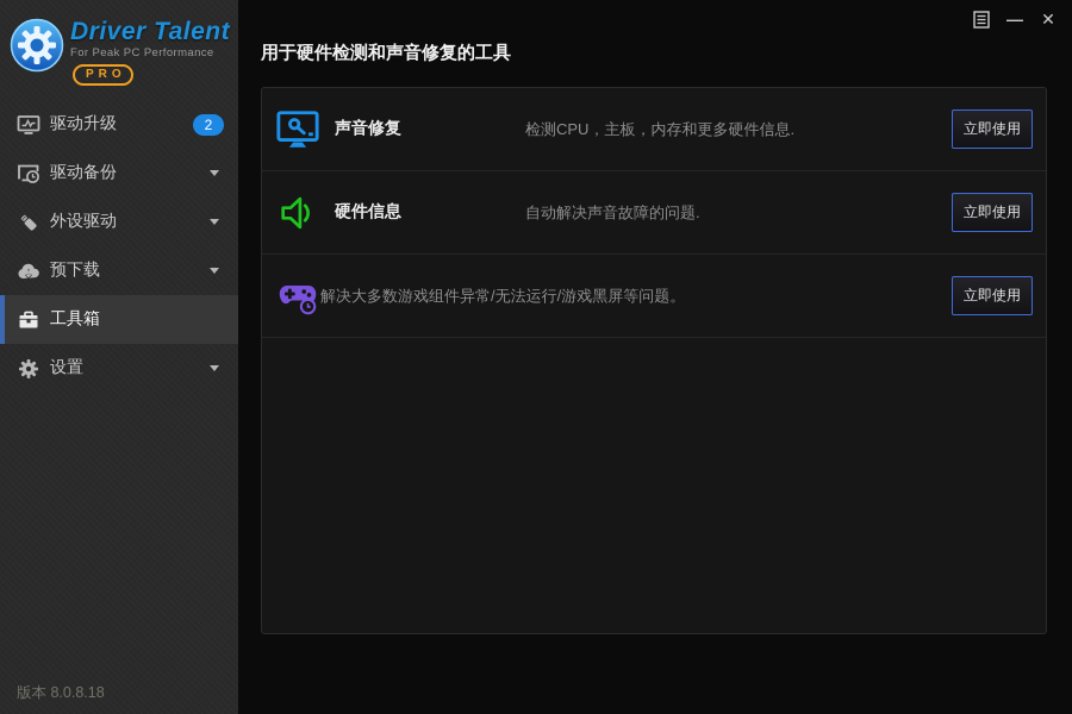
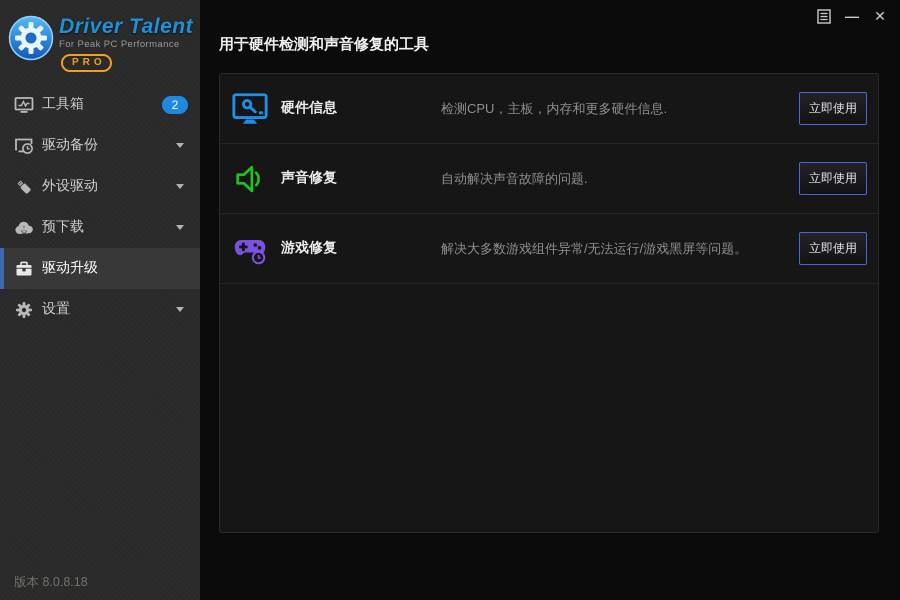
  Driver Talent
  For Peak PC Performance
  PRO
- 驱动升级
+ 工具箱
  2
  驱动备份
  外设驱动
  预下载
- 工具箱
+ 驱动升级
  设置
  版本 8.0.8.18
  —
  ✕
  用于硬件检测和声音修复的工具
- 声音修复
+ 硬件信息
  检测CPU，主板，内存和更多硬件信息.
  立即使用
- 硬件信息
+ 声音修复
  自动解决声音故障的问题.
  立即使用
+ 游戏修复
  解决大多数游戏组件异常/无法运行/游戏黑屏等问题。
  立即使用
